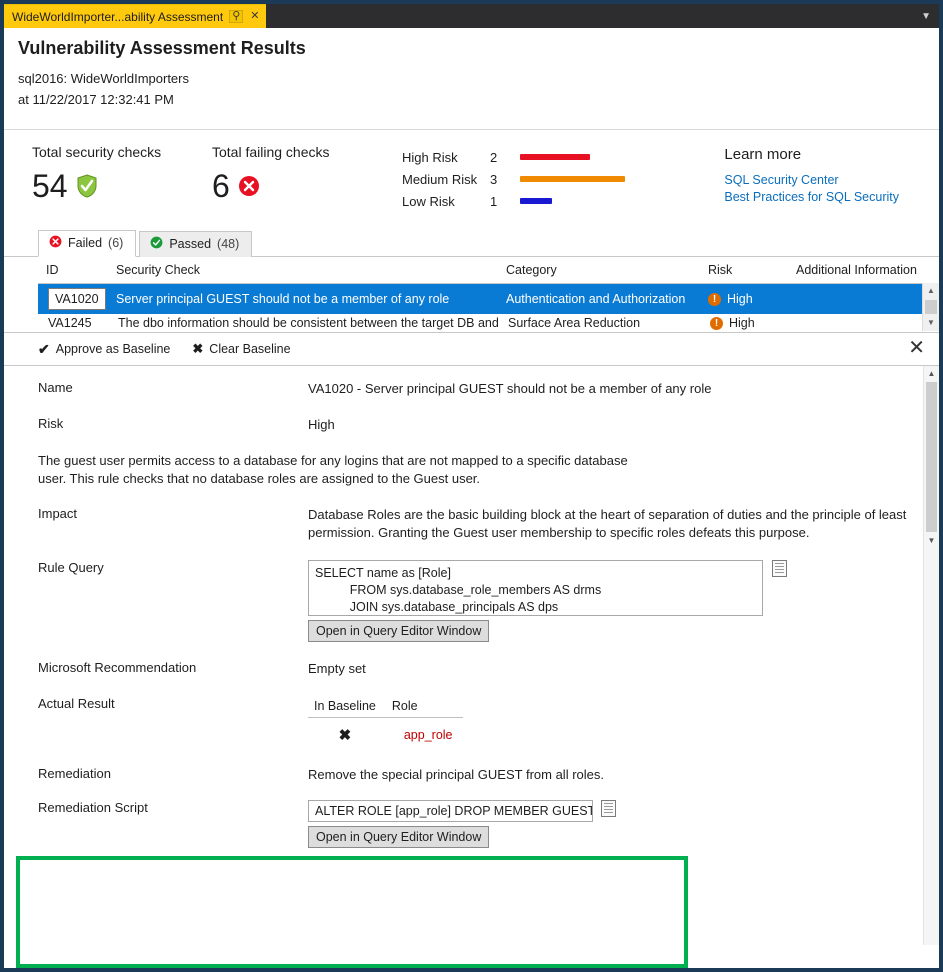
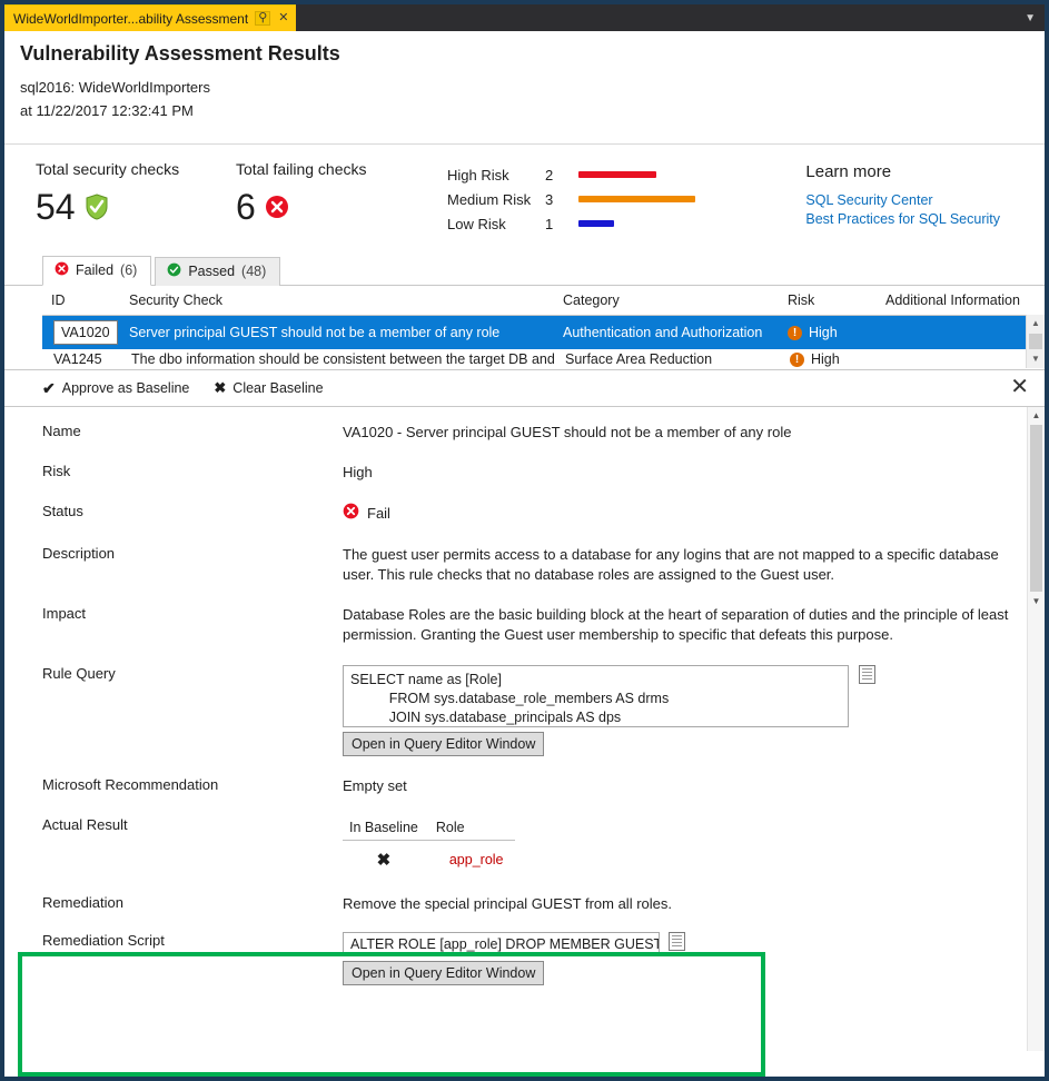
  WideWorldImporter...ability Assessment
  ⚲
  ✕
  ▼
  Vulnerability Assessment Results
  sql2016: WideWorldImporters
  at 11/22/2017 12:32:41 PM
  Total security checks
  54
  Total failing checks
  6
  High Risk
  2
  Medium Risk
  3
  Low Risk
  1
  Learn more
  SQL Security Center
  Best Practices for SQL Security
  Failed
  (6)
  Passed
  (48)
  ID
  Security Check
  Category
  Risk
  Additional Information
  VA1020
  Server principal GUEST should not be a member of any role
  Authentication and Authorization
  !
  High
  VA1245
  The dbo information should be consistent between the target DB and
  Surface Area Reduction
  !
  High
  ▲
  ▼
  ✔
  Approve as Baseline
  ✖
  Clear Baseline
  ✕
  Name
  VA1020 - Server principal GUEST should not be a member of any role
  Risk
  High
+ Status
+ Fail
+ Description
  The guest user permits access to a database for any logins that are not mapped to a specific database user. This rule checks that no database roles are assigned to the Guest user.
  Impact
- Database Roles are the basic building block at the heart of separation of duties and the principle of least permission. Granting the Guest user membership to specific roles defeats this purpose.
+ Database Roles are the basic building block at the heart of separation of duties and the principle of least permission. Granting the Guest user membership to specific that defeats this purpose.
  Rule Query
  SELECT name as [Role]
  FROM sys.database_role_members AS drms
  JOIN sys.database_principals AS dps
  Open in Query Editor Window
  Microsoft Recommendation
  Empty set
  Actual Result
  In Baseline	Role
  ✖	app_role
  Remediation
  Remove the special principal GUEST from all roles.
  Remediation Script
  ALTER ROLE [app_role] DROP MEMBER GUEST
  Open in Query Editor Window
  ▲
  ▼
